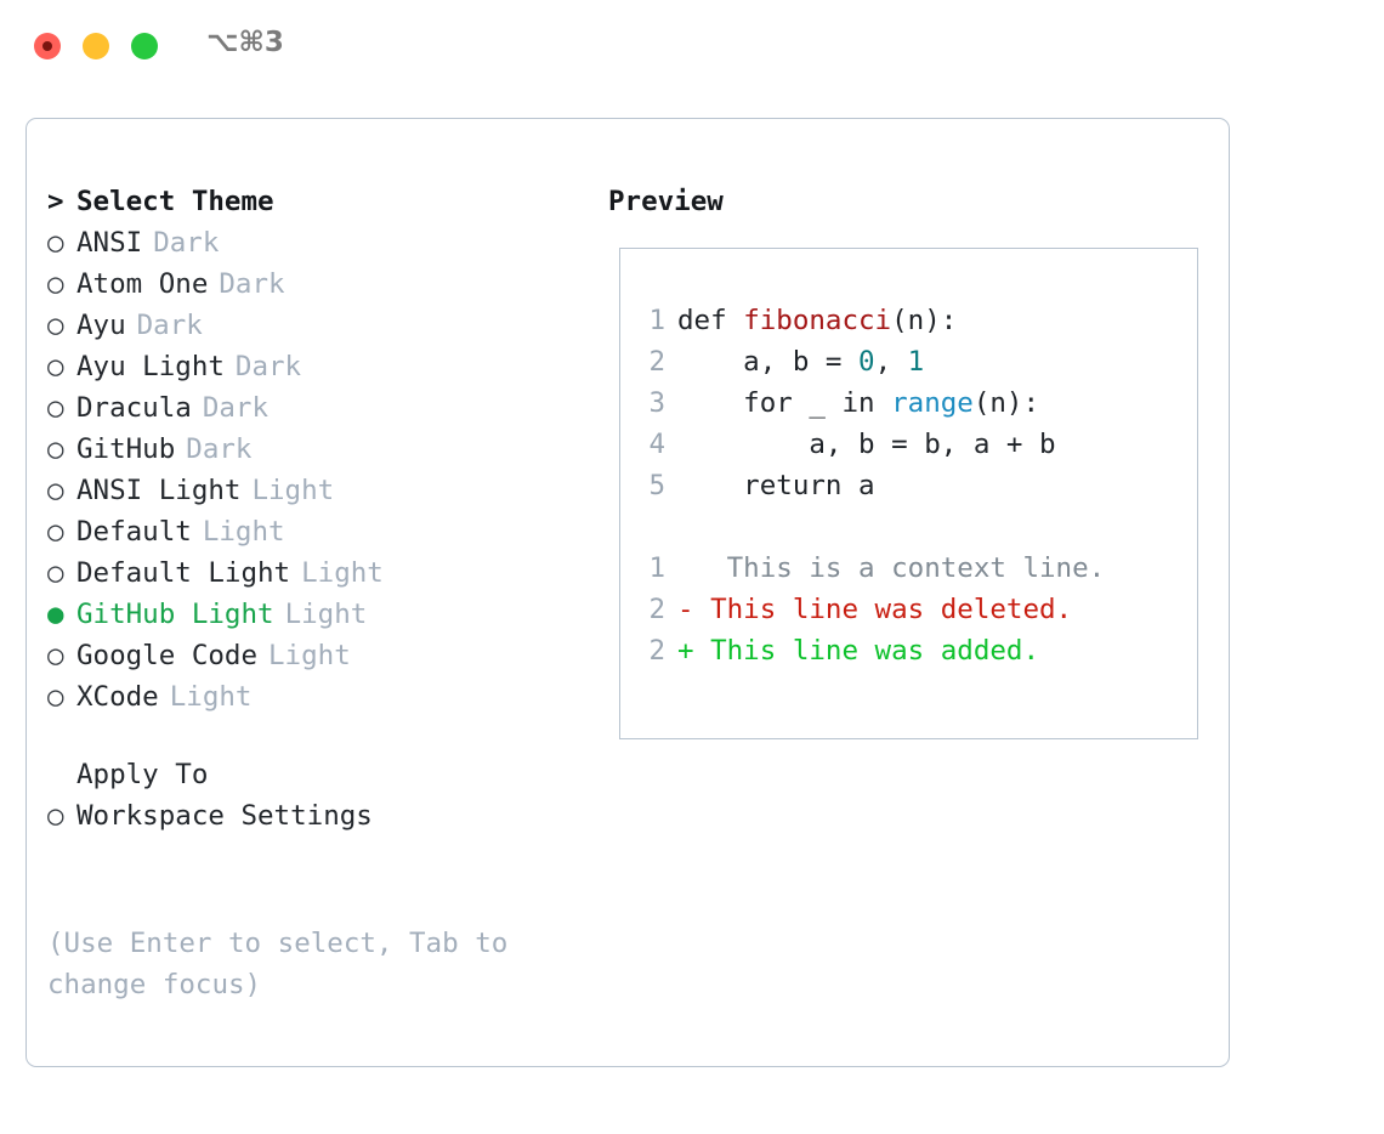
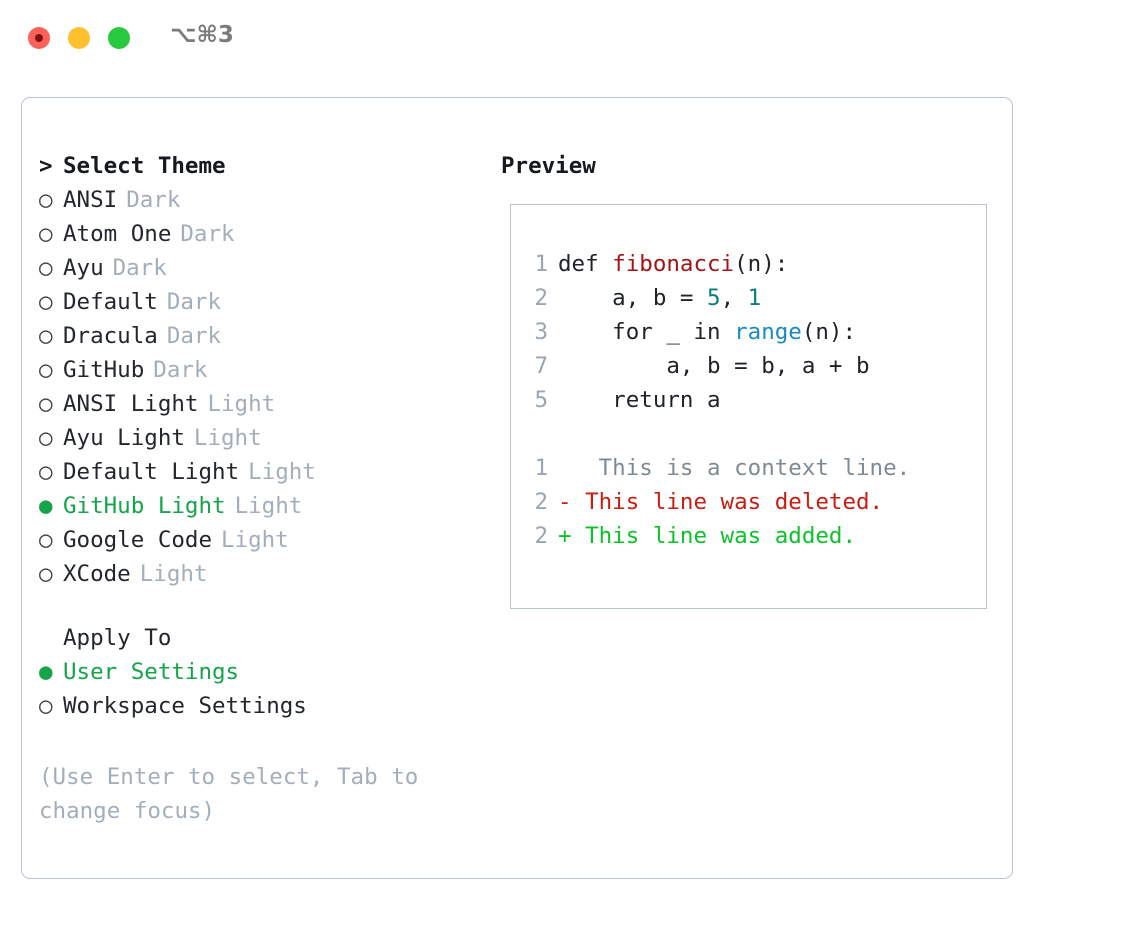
  ⌥⌘3
  > Select Theme
  ○ ANSI Dark
  ○ Atom One Dark
  ○ Ayu Dark
- ○ Ayu Light Dark
+ ○ Default Dark
  ○ Dracula Dark
  ○ GitHub Dark
  ○ ANSI Light Light
- ○ Default Light
+ ○ Ayu Light Light
  ○ Default Light Light
  ● GitHub Light Light
  ○ Google Code Light
  ○ XCode Light
  Apply To
+ ● User Settings
  ○ Workspace Settings
  (Use Enter to select, Tab to change focus)
  Preview
  1 def fibonacci(n):
- 2 a, b = 0, 1
+ 2 a, b = 5, 1
  3 for _ in range(n):
- 4 a, b = b, a + b
+ 7 a, b = b, a + b
  5 return a
  1 This is a context line.
  2 - This line was deleted.
  2 + This line was added.
